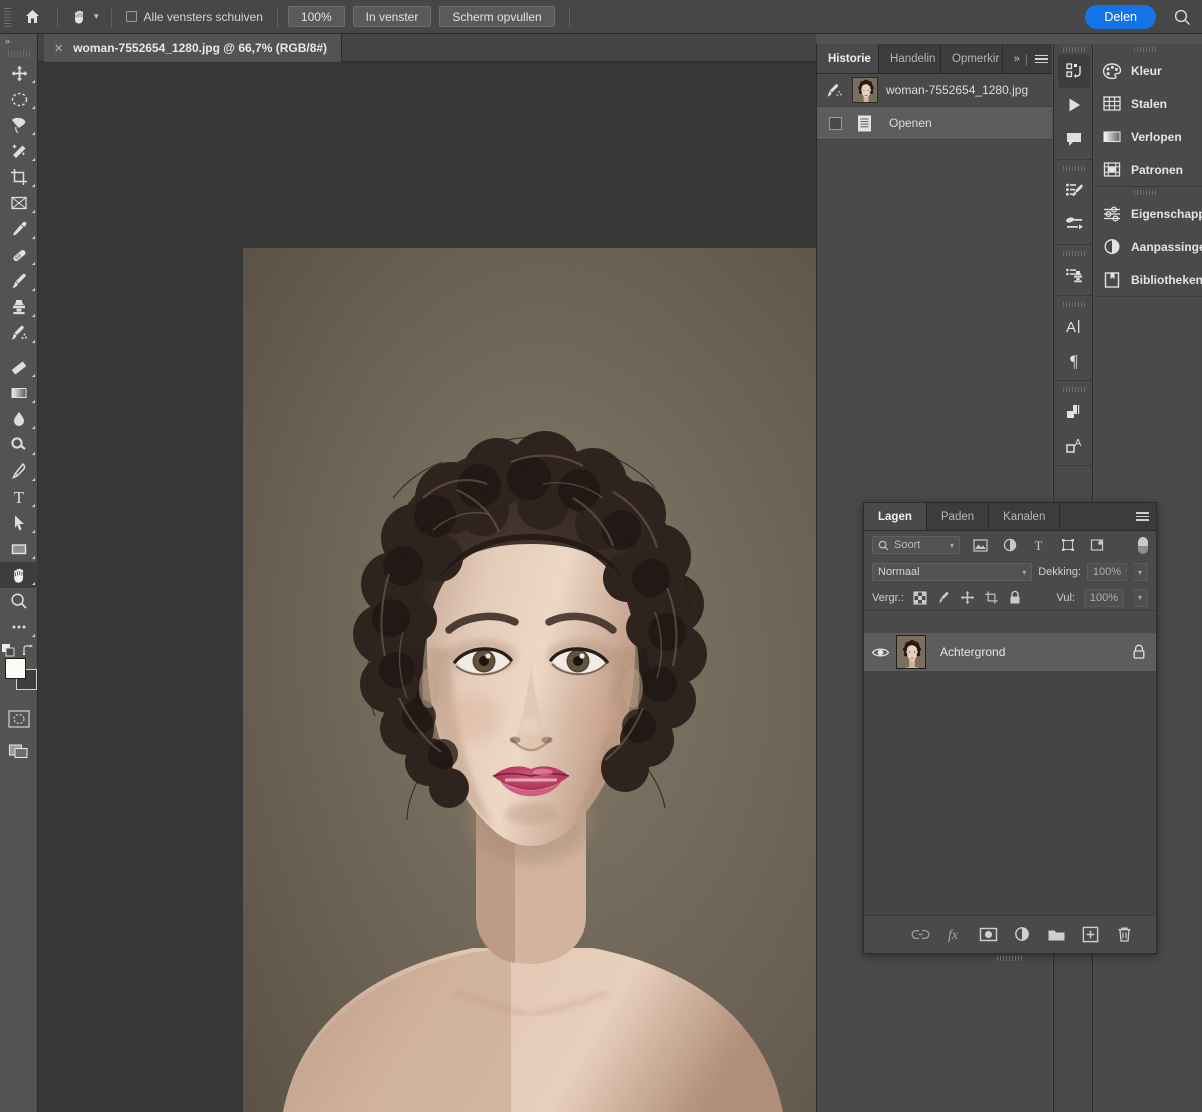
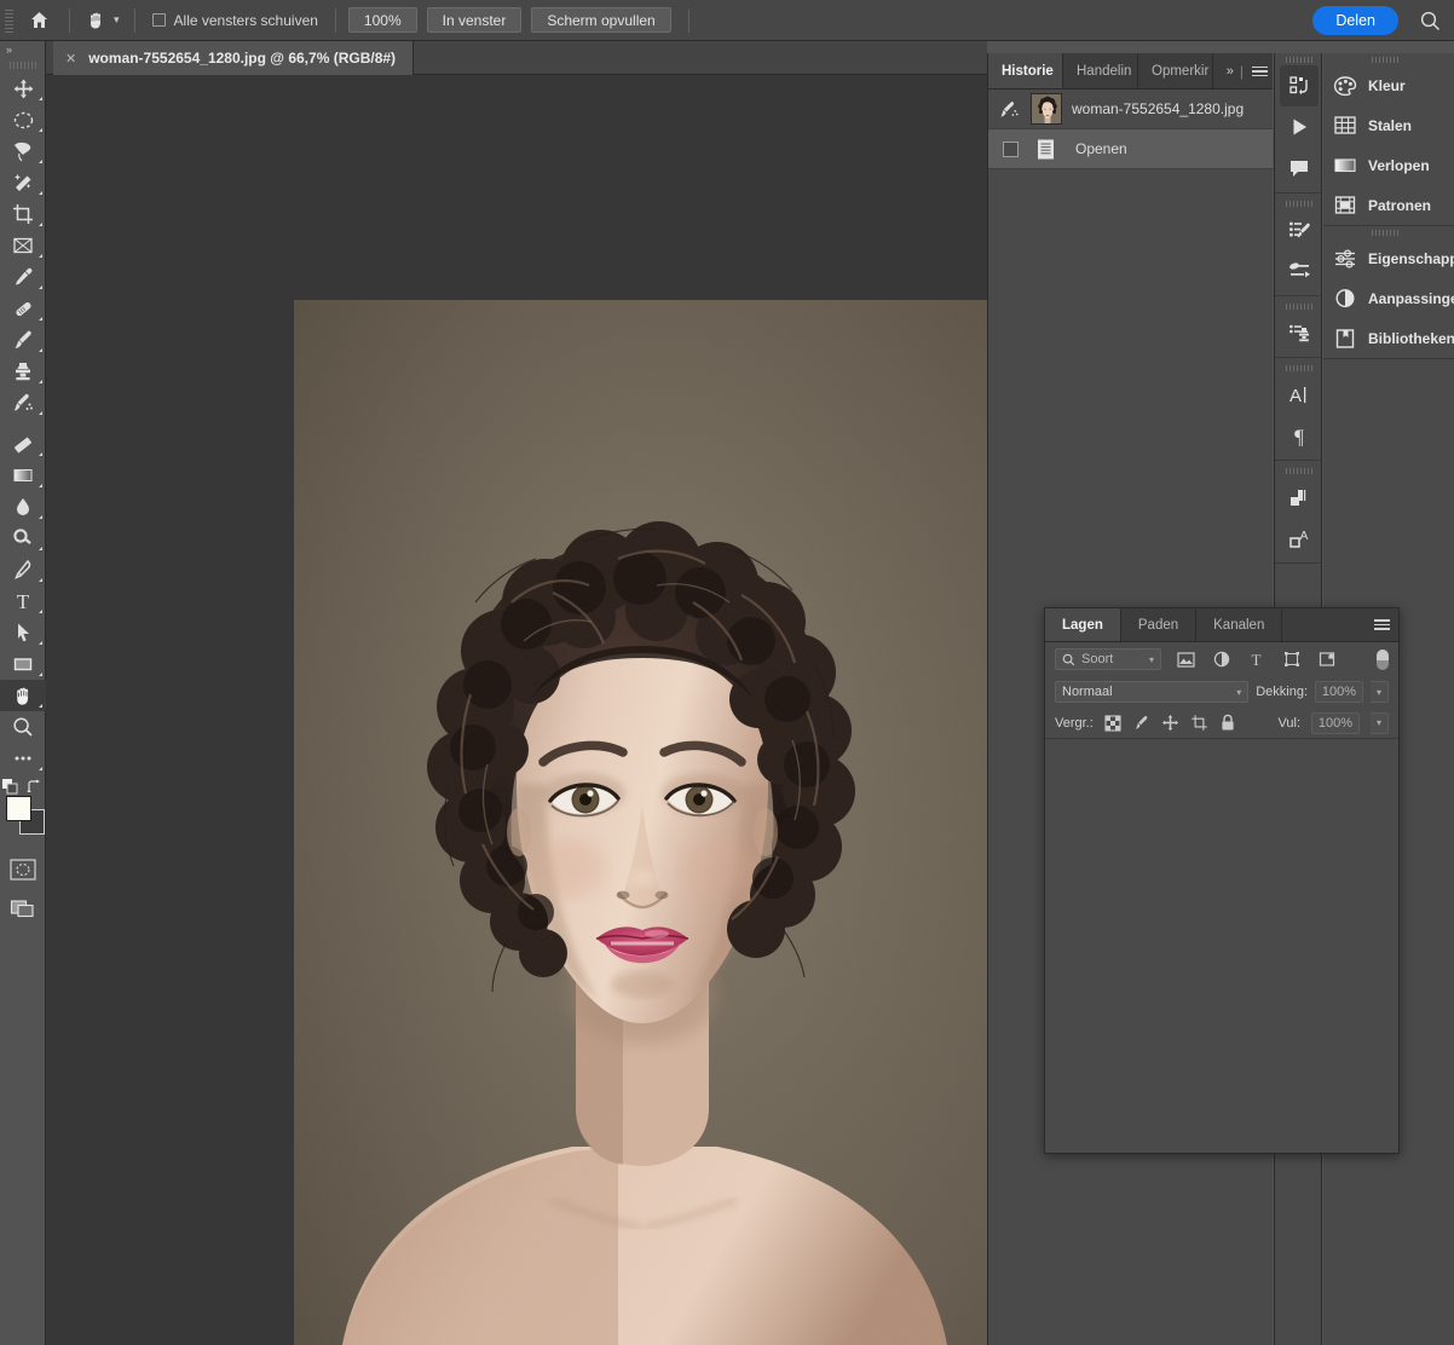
  ▾
  Alle vensters schuiven
  100%
  In venster
  Scherm opvullen
  Delen
  »
  T
  ✕
  woman-7552654_1280.jpg @ 66,7% (RGB/8#)
  Historie
  Handelin
  Opmerkir
  »
  |
  woman-7552654_1280.jpg
  Openen
  A
  ¶
  A
  Kleur
  Stalen
  Verlopen
  Patronen
  Eigenschap
  Aanpassing
  Bibliotheken
  Lagen
  Paden
  Kanalen
  Soort
  ▾
  T
  Normaal
  ▾
  Dekking:
  100%
  ▾
  Vergr.:
  Vul:
  100%
  ▾
- Achtergrond
- fx
